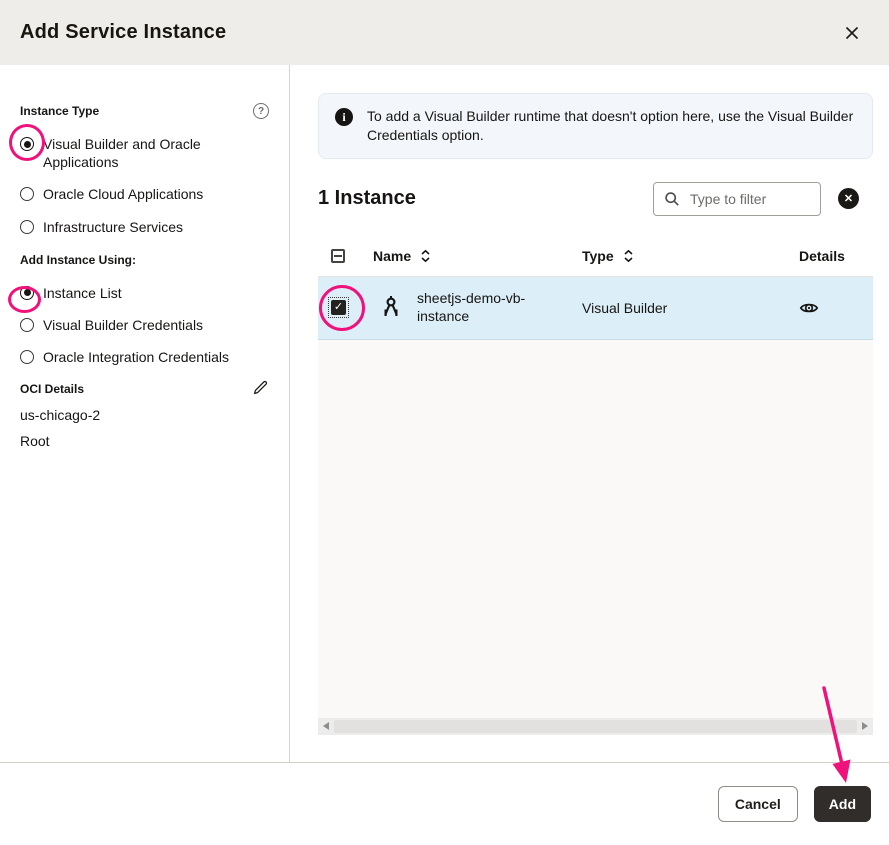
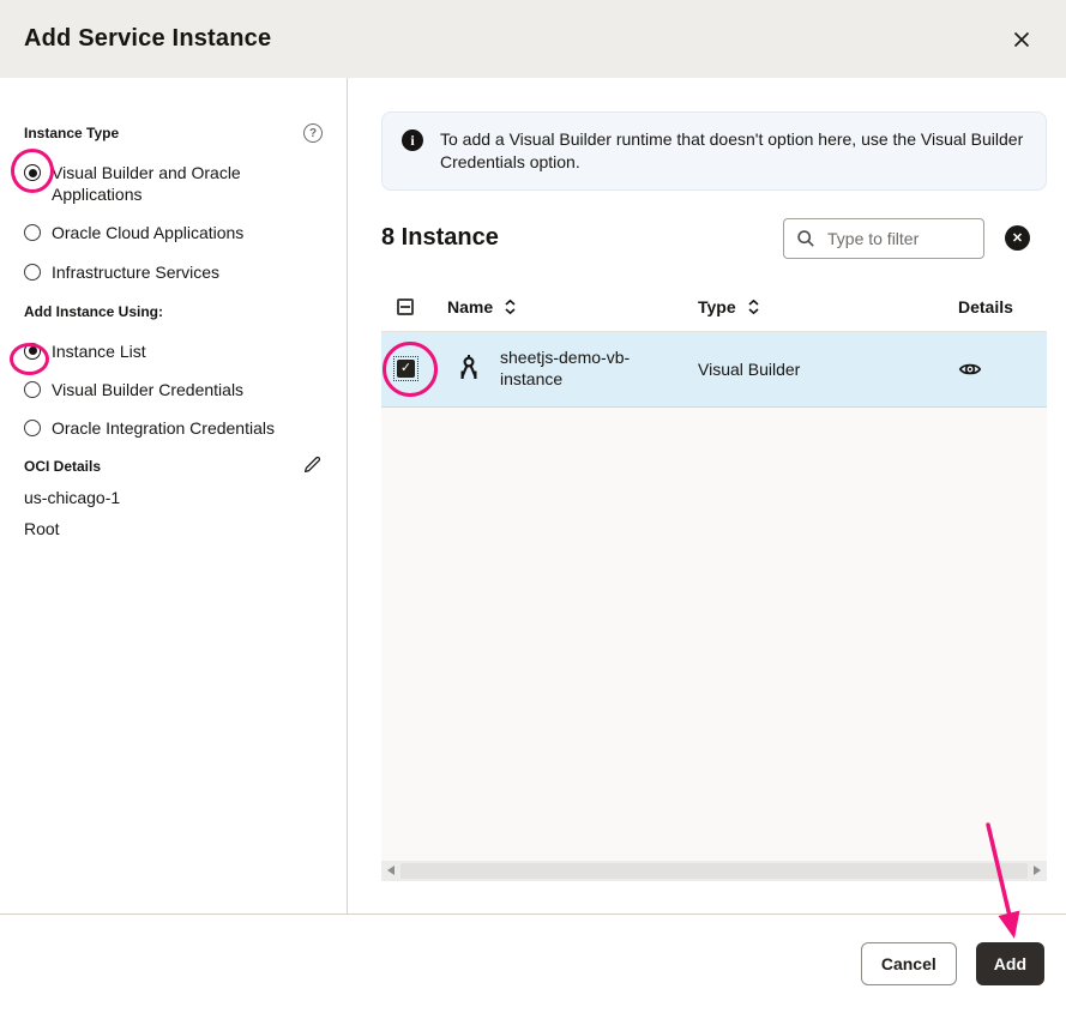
  Add Service Instance
  Instance Type
  ?
  Visual Builder and Oracle Applications
  Oracle Cloud Applications
  Infrastructure Services
  Add Instance Using:
  Instance List
  Visual Builder Credentials
  Oracle Integration Credentials
  OCI Details
- us-chicago-2
+ us-chicago-1
  Root
  i
  To add a Visual Builder runtime that doesn't option here, use the Visual Builder Credentials option.
- 1 Instance
+ 8 Instance
  Type to filter
  ✕
  Name
  Type
  Details
  ✓
  sheetjs-demo-vb-instance
  Visual Builder
  Cancel
  Add
